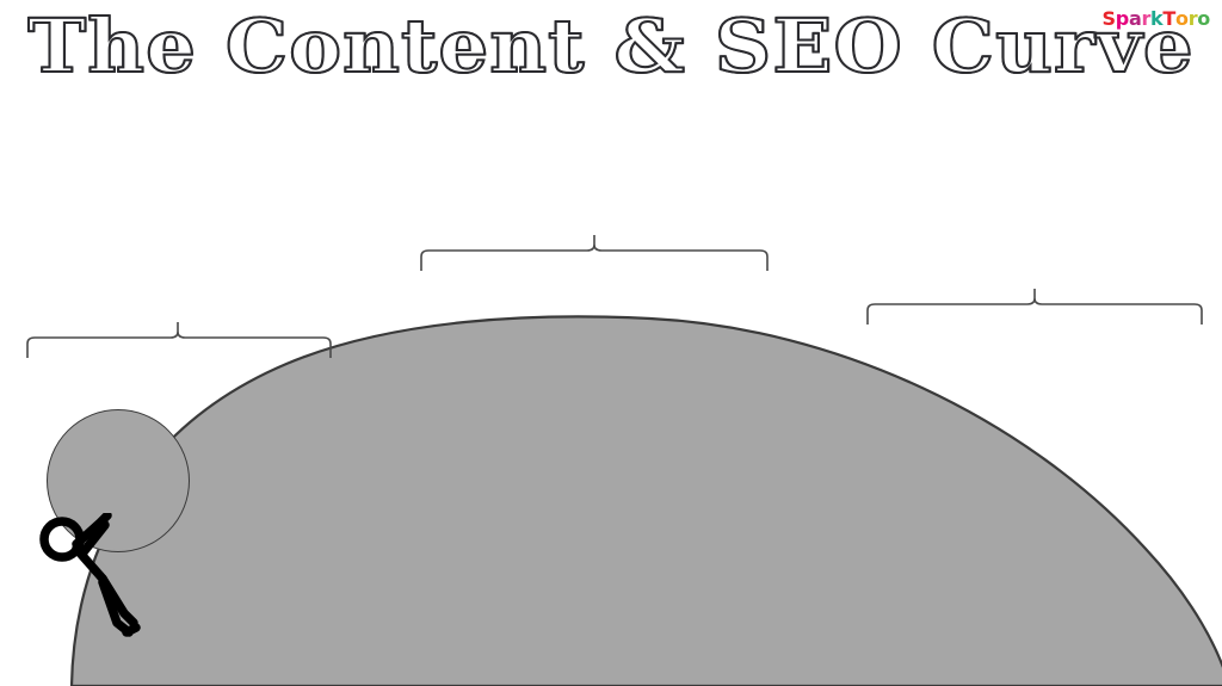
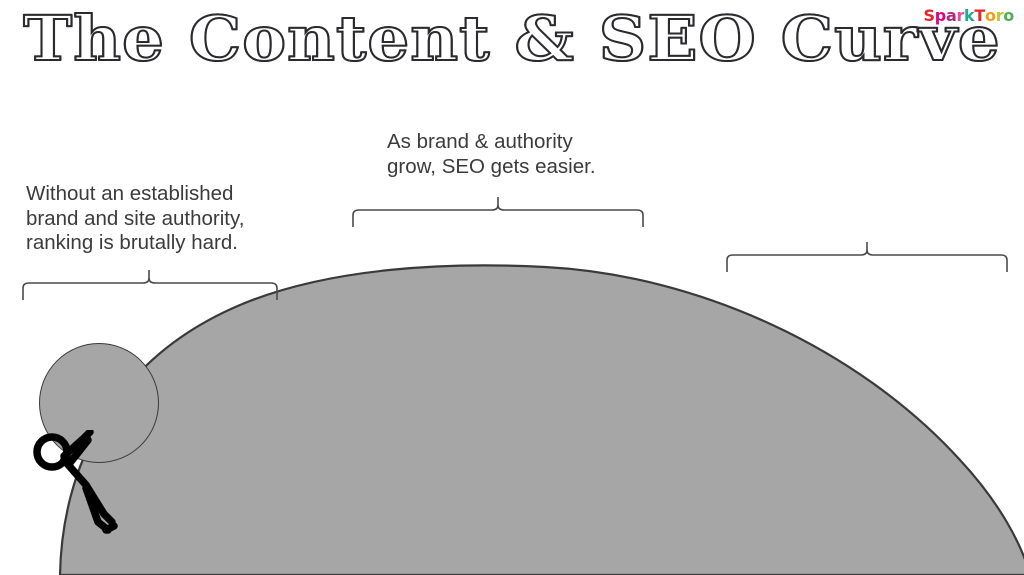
  The Content & SEO Curve
  SparkToro
+ Without an established
+ brand and site authority,
+ ranking is brutally hard.
+ As brand & authority
+ grow, SEO gets easier.
